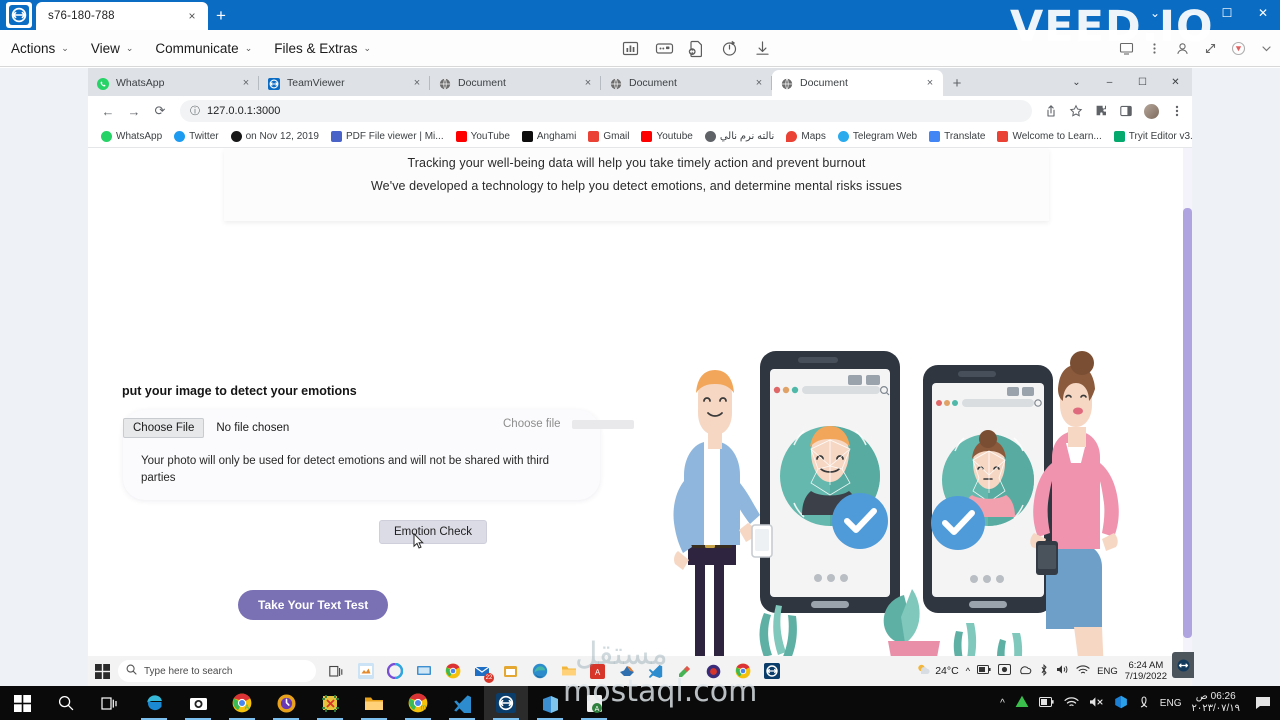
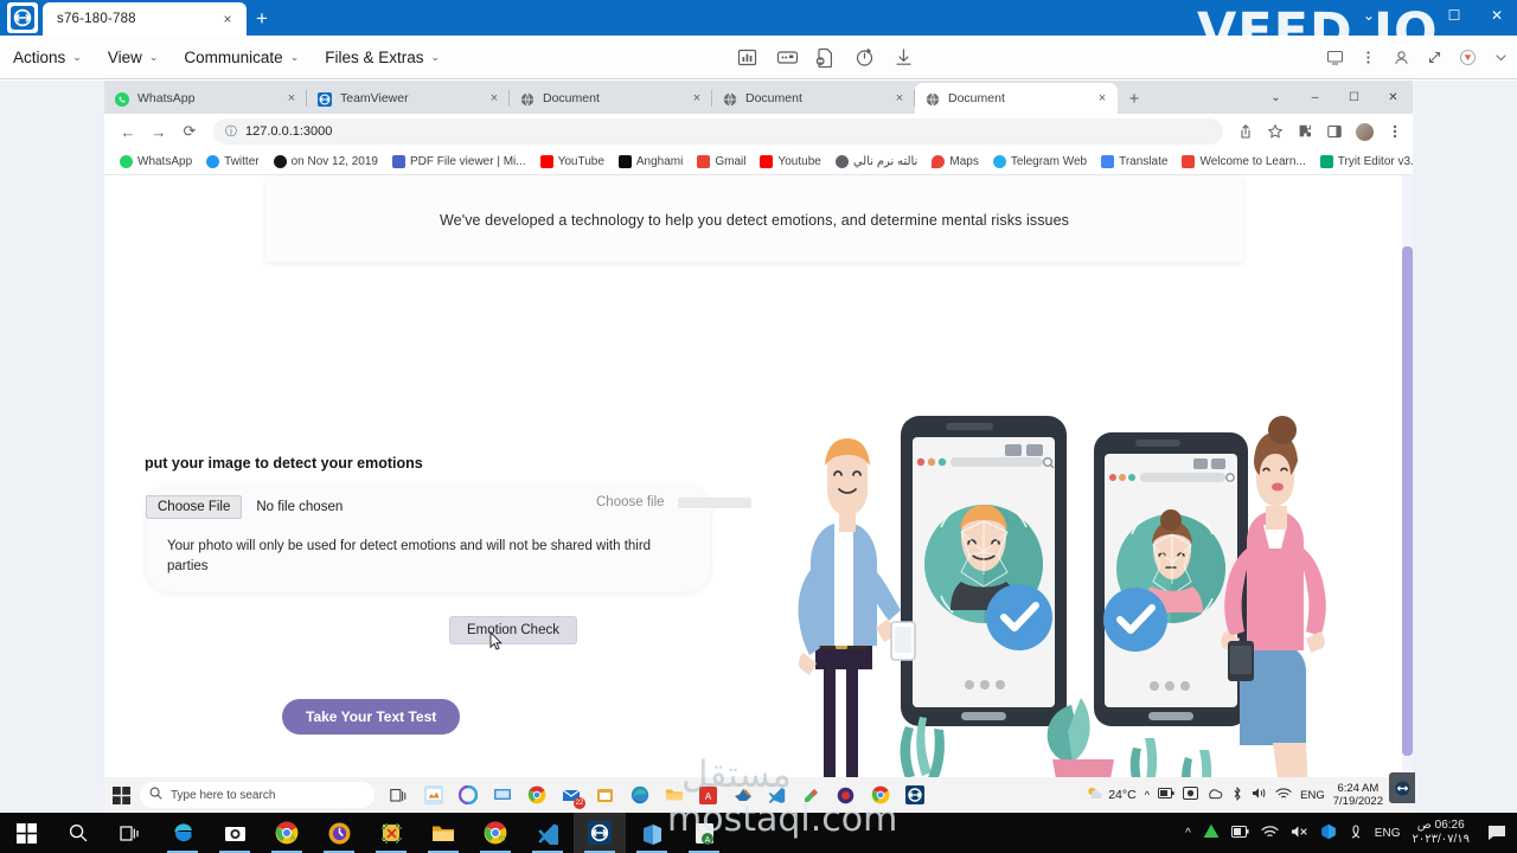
  s76-180-788
  ×
  +
  ⌄
  –
  ☐
  ✕
  Actions
  ⌄
  View
  ⌄
  Communicate
  ⌄
  Files & Extras
  ⌄
  WhatsApp
  ×
  TeamViewer
  ×
  Document
  ×
  Document
  ×
  Document
  ×
  +
  ⌄
  –
  ☐
  ✕
  ←
  →
  ⟳
  ⓘ
  127.0.0.1:3000
  WhatsApp
  Twitter
  on Nov 12, 2019
  PDF File viewer | Mi...
  YouTube
  Anghami
  Gmail
  Youtube
  نالته نرم نالي
  Maps
  Telegram Web
  Translate
  Welcome to Learn...
  Tryit Editor v3.
- Tracking your well-being data will help you take timely action and prevent burnout
  We've developed a technology to help you detect emotions, and determine mental risks issues
  put your image to detect your emotions
  Choose File
  No file chosen
  Choose file
  Your photo will only be used for detect emotions and will not be shared with third parties
  Emotion Check
  Take Your Text Test
  Type here to search
  A
  24°C
  ^
  ENG
  6:24 AM
  7/19/2022
  ^
  ENG
  06:26 ص
  ٢٠٢٣/٠٧/١٩
  VEED.IO
  مستقل
  mostaql.com
